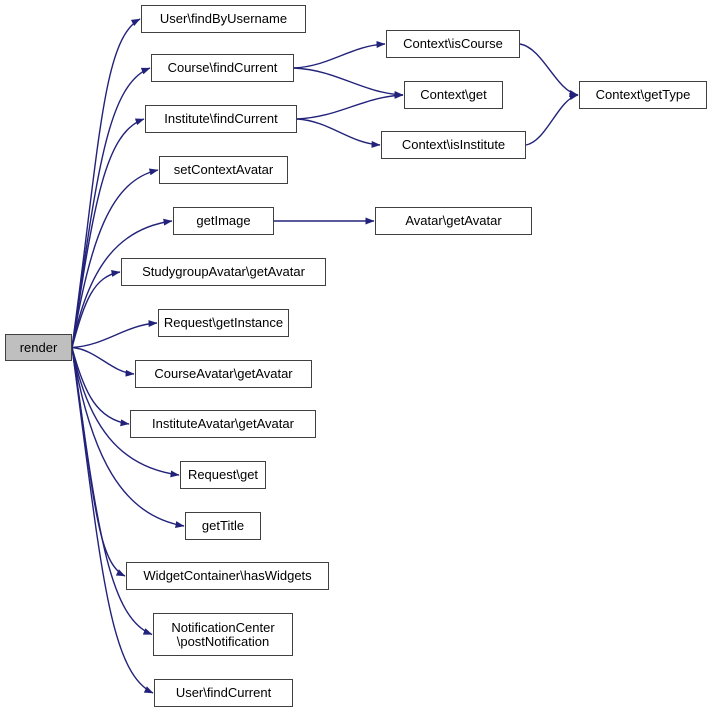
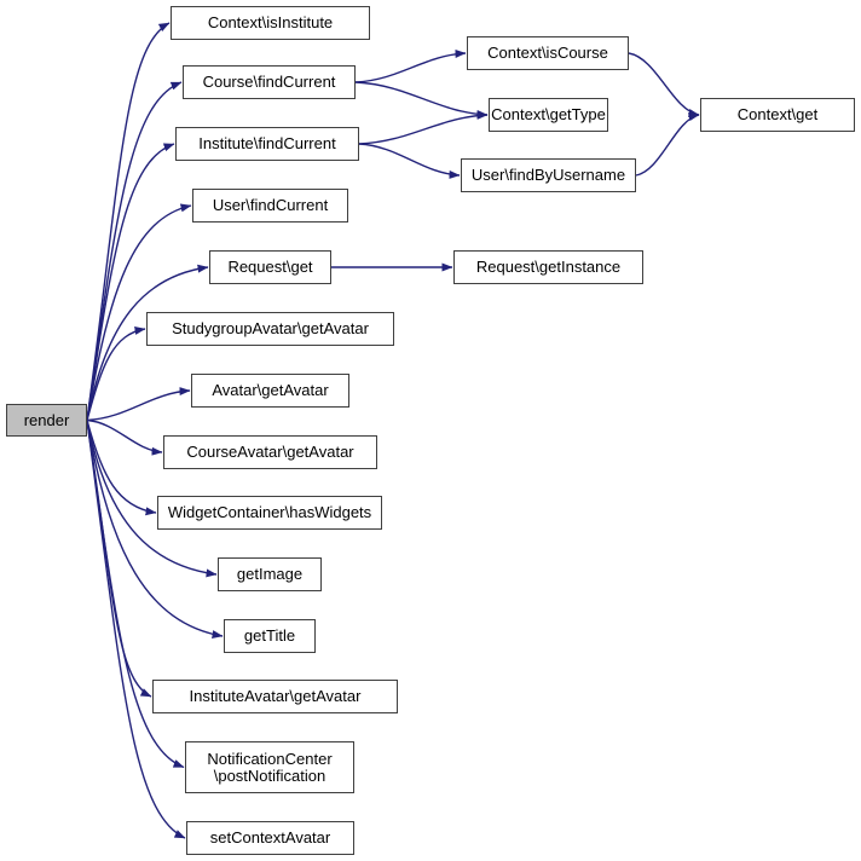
  render
- User\findByUsername
+ Context\isInstitute
  Course\findCurrent
  Institute\findCurrent
- setContextAvatar
+ User\findCurrent
- getImage
+ Request\get
  StudygroupAvatar\getAvatar
- Request\getInstance
+ Avatar\getAvatar
  CourseAvatar\getAvatar
- InstituteAvatar\getAvatar
+ WidgetContainer\hasWidgets
- Request\get
+ getImage
  getTitle
- WidgetContainer\hasWidgets
+ InstituteAvatar\getAvatar
  NotificationCenter
  \postNotification
- User\findCurrent
+ setContextAvatar
  Context\isCourse
- Context\get
+ Context\getType
- Context\isInstitute
+ User\findByUsername
- Context\getType
+ Context\get
- Avatar\getAvatar
+ Request\getInstance
